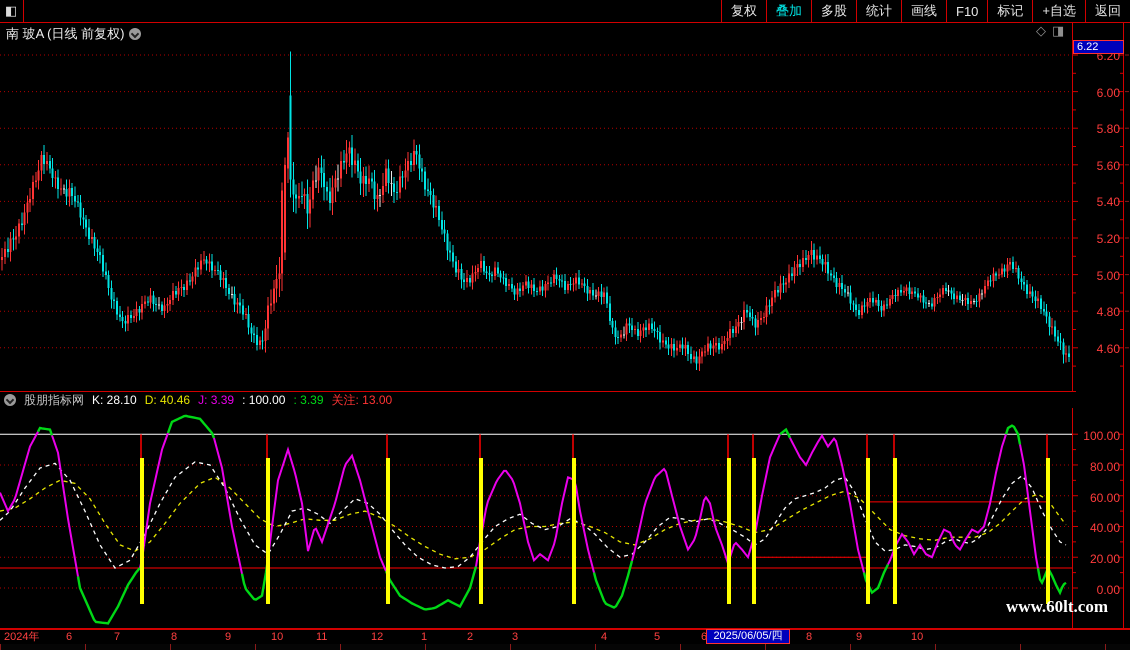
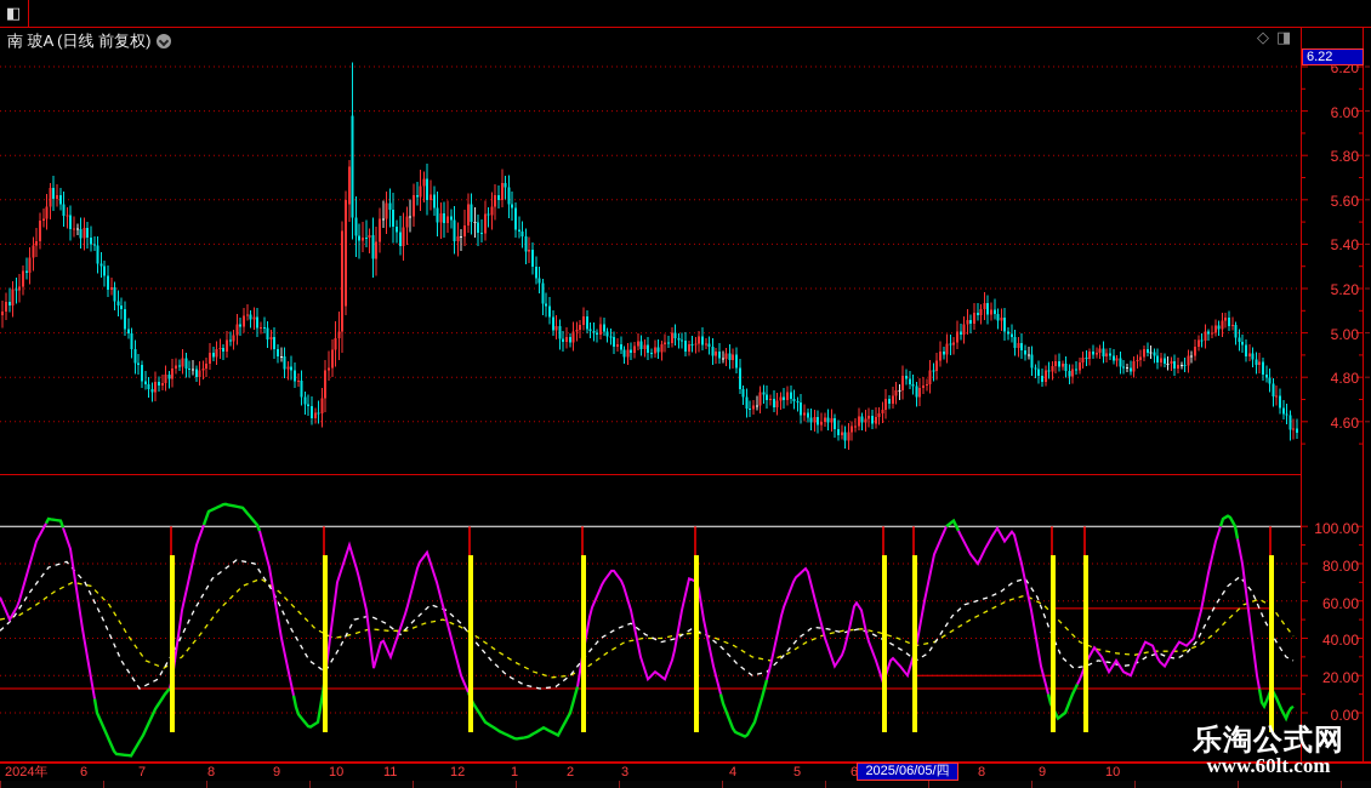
  ◧
- 复权
- 叠加
- 多股
- 统计
- 画线
- F10
- 标记
- +自选
- 返回
  南 玻A (日线 前复权)
  ◇
  ◨
  6.22
- 股朋指标网
- K: 28.10
- D: 40.46
- J: 3.39
- : 100.00
- : 3.39
- 关注: 13.00
  6.20
  6.00
  5.80
  5.60
  5.40
  5.20
  5.00
  4.80
  4.60
  100.00
  80.00
  60.00
  40.00
  20.00
  0.00
  2024年
  6
  7
  8
  9
  10
  11
  12
  1
  2
  3
  4
  5
  6
  8
  9
  10
  2025/06/05/四
+ 乐淘公式网
  www.60lt.com
